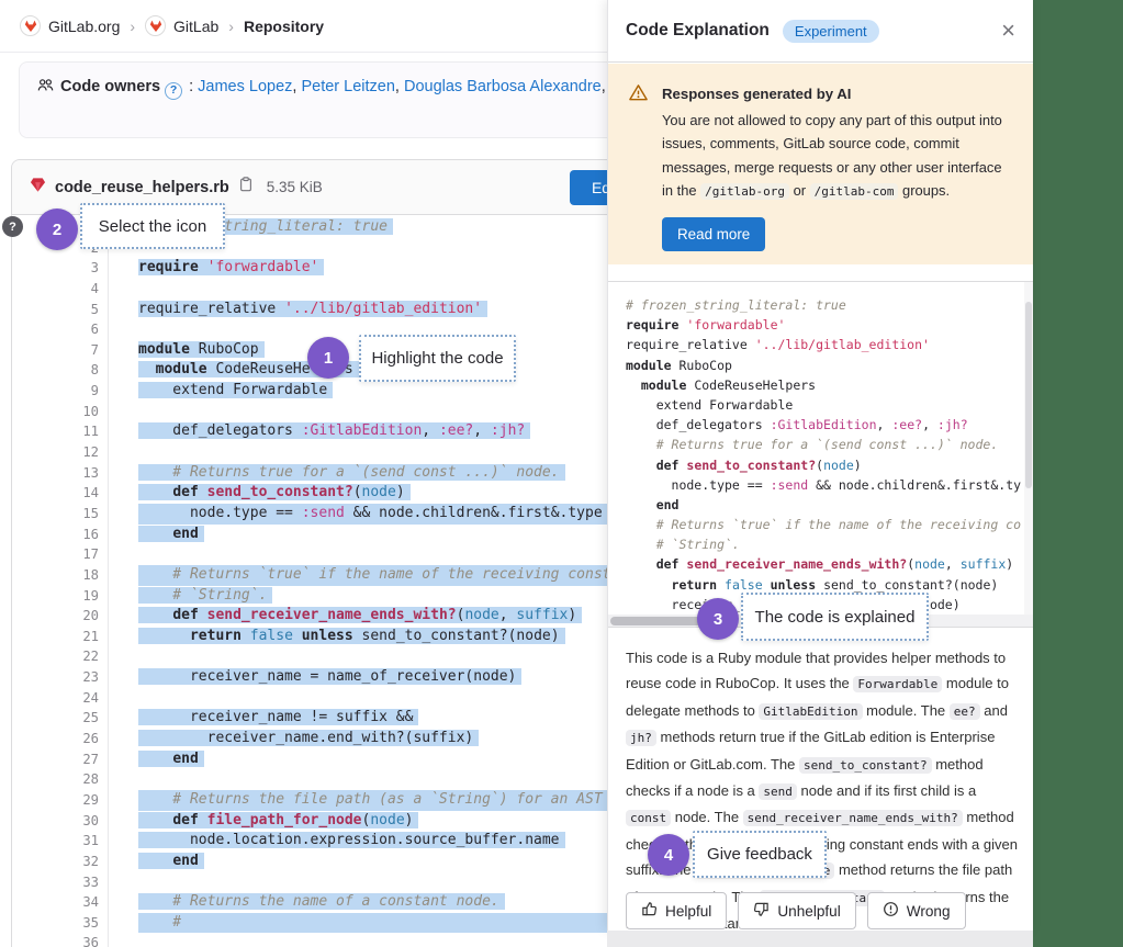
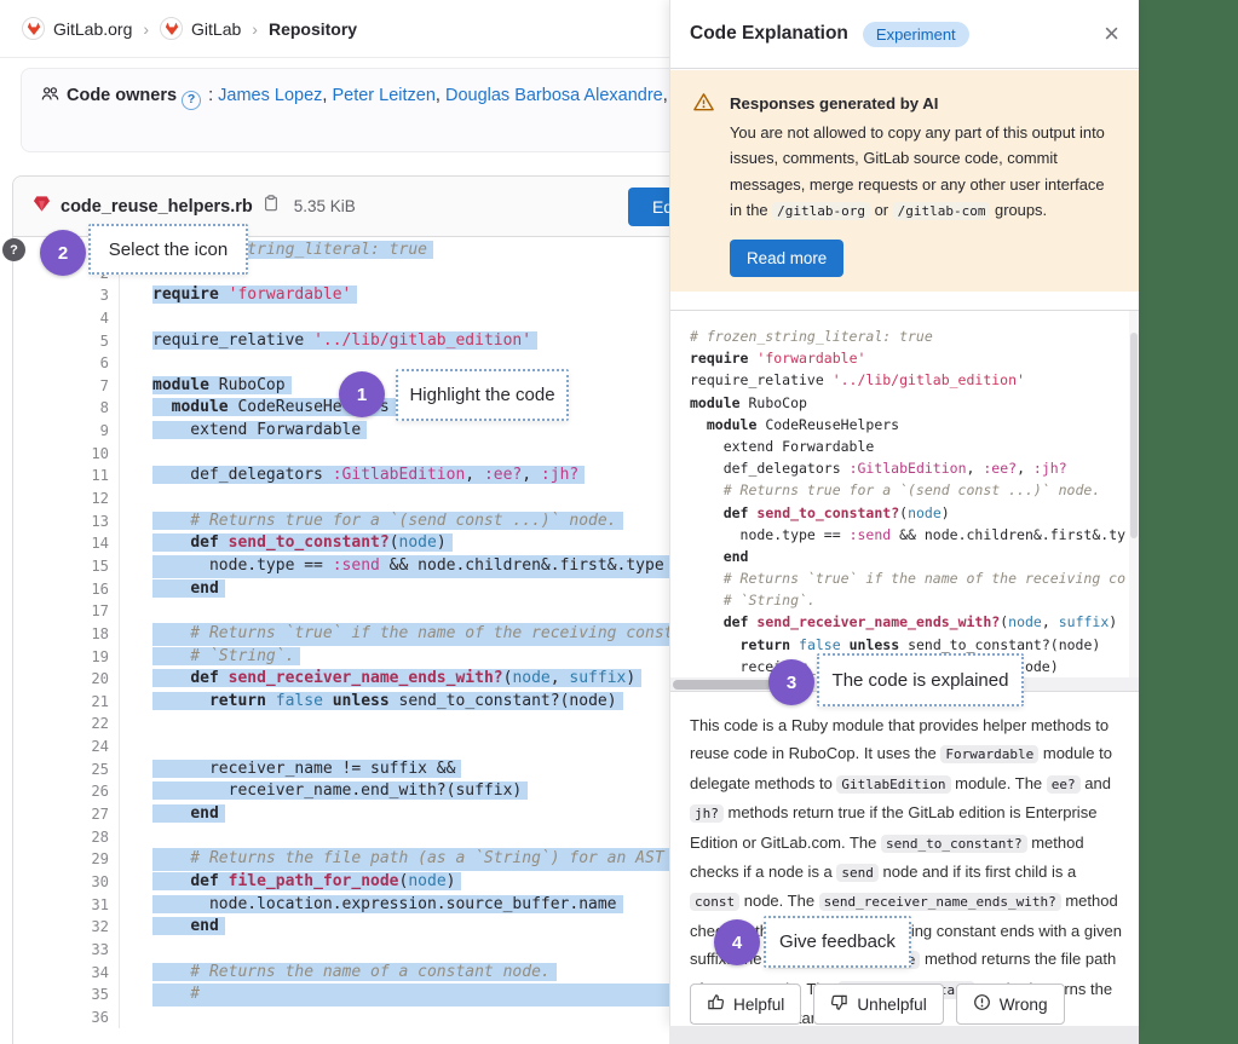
  GitLab.org
  ›
  GitLab
  ›
  Repository
  Code owners ? : James Lopez, Peter Leitzen, Douglas Barbosa Alexandre,
  code_reuse_helpers.rb
  5.35 KiB
  3
  require 'forwardable'
  4
  5
  require_relative '../lib/gitlab_edition'
  6
  7
  module RuboCop
  8
  module CodeReuseHes
  9
  extend Forwardable
  10
  11
  def_delegators :GitlabEdition, :ee?, :jh?
  12
  13
  # Returns true for a `(send const ...)` node.
  14
  def send_to_constant?(node)
  15
  node.type == :send && node.children&.first&.type
  16
  end
  17
  18
  # Returns `true` if the name of the receiving cons
  19
  # `String`.
  20
  def send_receiver_name_ends_with?(node, suffix)
  21
  return false unless send_to_constant?(node)
  22
- 23
- receiver_name = name_of_receiver(node)
  24
  25
  receiver_name != suffix &&
  26
  receiver_name.end_with?(suffix)
  27
  end
  28
  29
  # Returns the file path (as a `String`) for an AST
  30
  def file_path_for_node(node)
  31
  node.location.expression.source_buffer.name
  32
  end
  33
  34
  # Returns the name of a constant node.
  35
  #
  36
  ?
  Code Explanation
  Experiment
  ×
  Responses generated by AI
  You are not allowed to copy any part of this output into issues, comments, GitLab source code, commit messages, merge requests or any other user interface in the /gitlab-org or /gitlab-com groups.
  Read more
  # frozen_string_literal: true
  require 'forwardable'
  require_relative '../lib/gitlab_edition'
  module RuboCop
  module CodeReuseHelpers
  extend Forwardable
  def_delegators :GitlabEdition, :ee?, :jh?
  # Returns true for a `(send const ...)` node.
  def send_to_constant?(node)
  node.type == :send && node.children&.first&.ty
  end
  # Returns `true` if the name of the receiving co
  # `String`.
  def send_receiver_name_ends_with?(node, suffix)
  return false unless send_to_constant?(node)
  This code is a Ruby module that provides helper methods to reuse code in RuboCop. It uses the Forwardable module to delegate methods to GitlabEdition module. The ee? and jh? methods return true if the GitLab edition is Enterprise Edition or GitLab.com. The send_to_constant? method checks if a node is a send node and if its first child is a const node. The send_receiver_name_ends_with? method che ting constant ends with a given suffie e method returns the file path T a rns the a
  Helpful
  Unhelpful
  Wrong
  1
  Highlight the code
  2
  Select the icon
  3
  The code is explained
  4
  Give feedback
